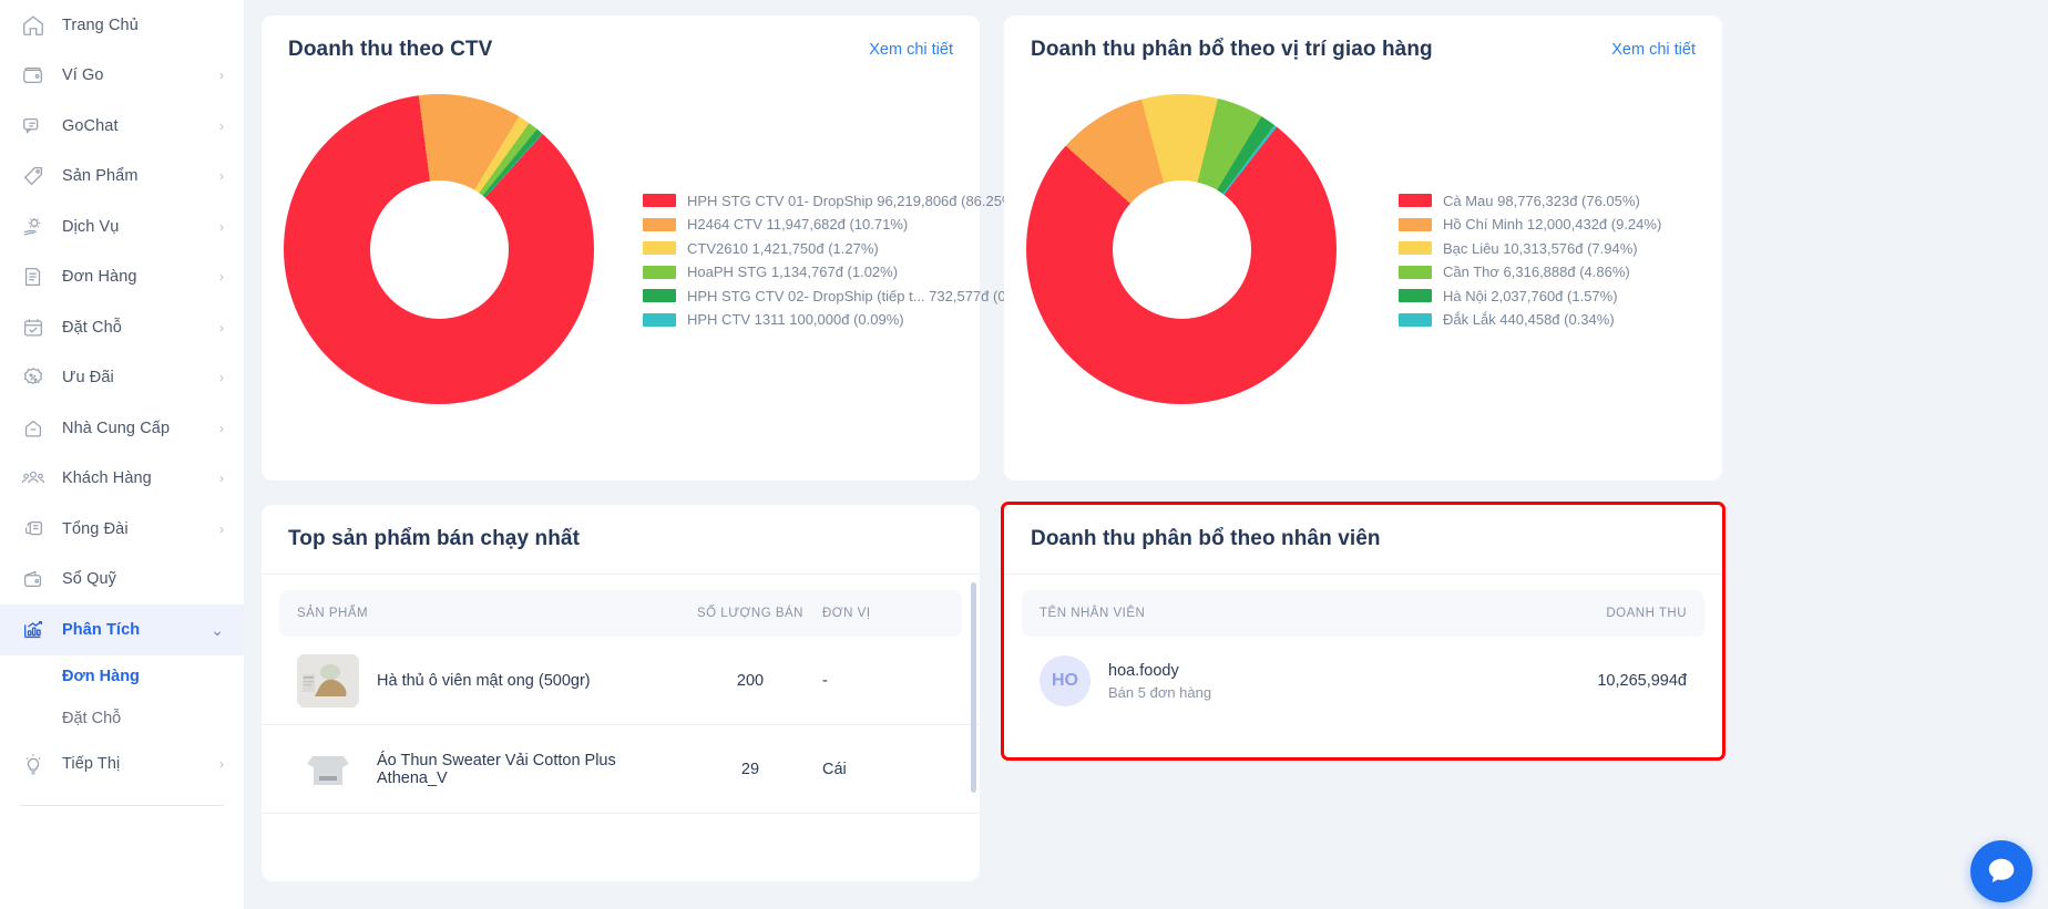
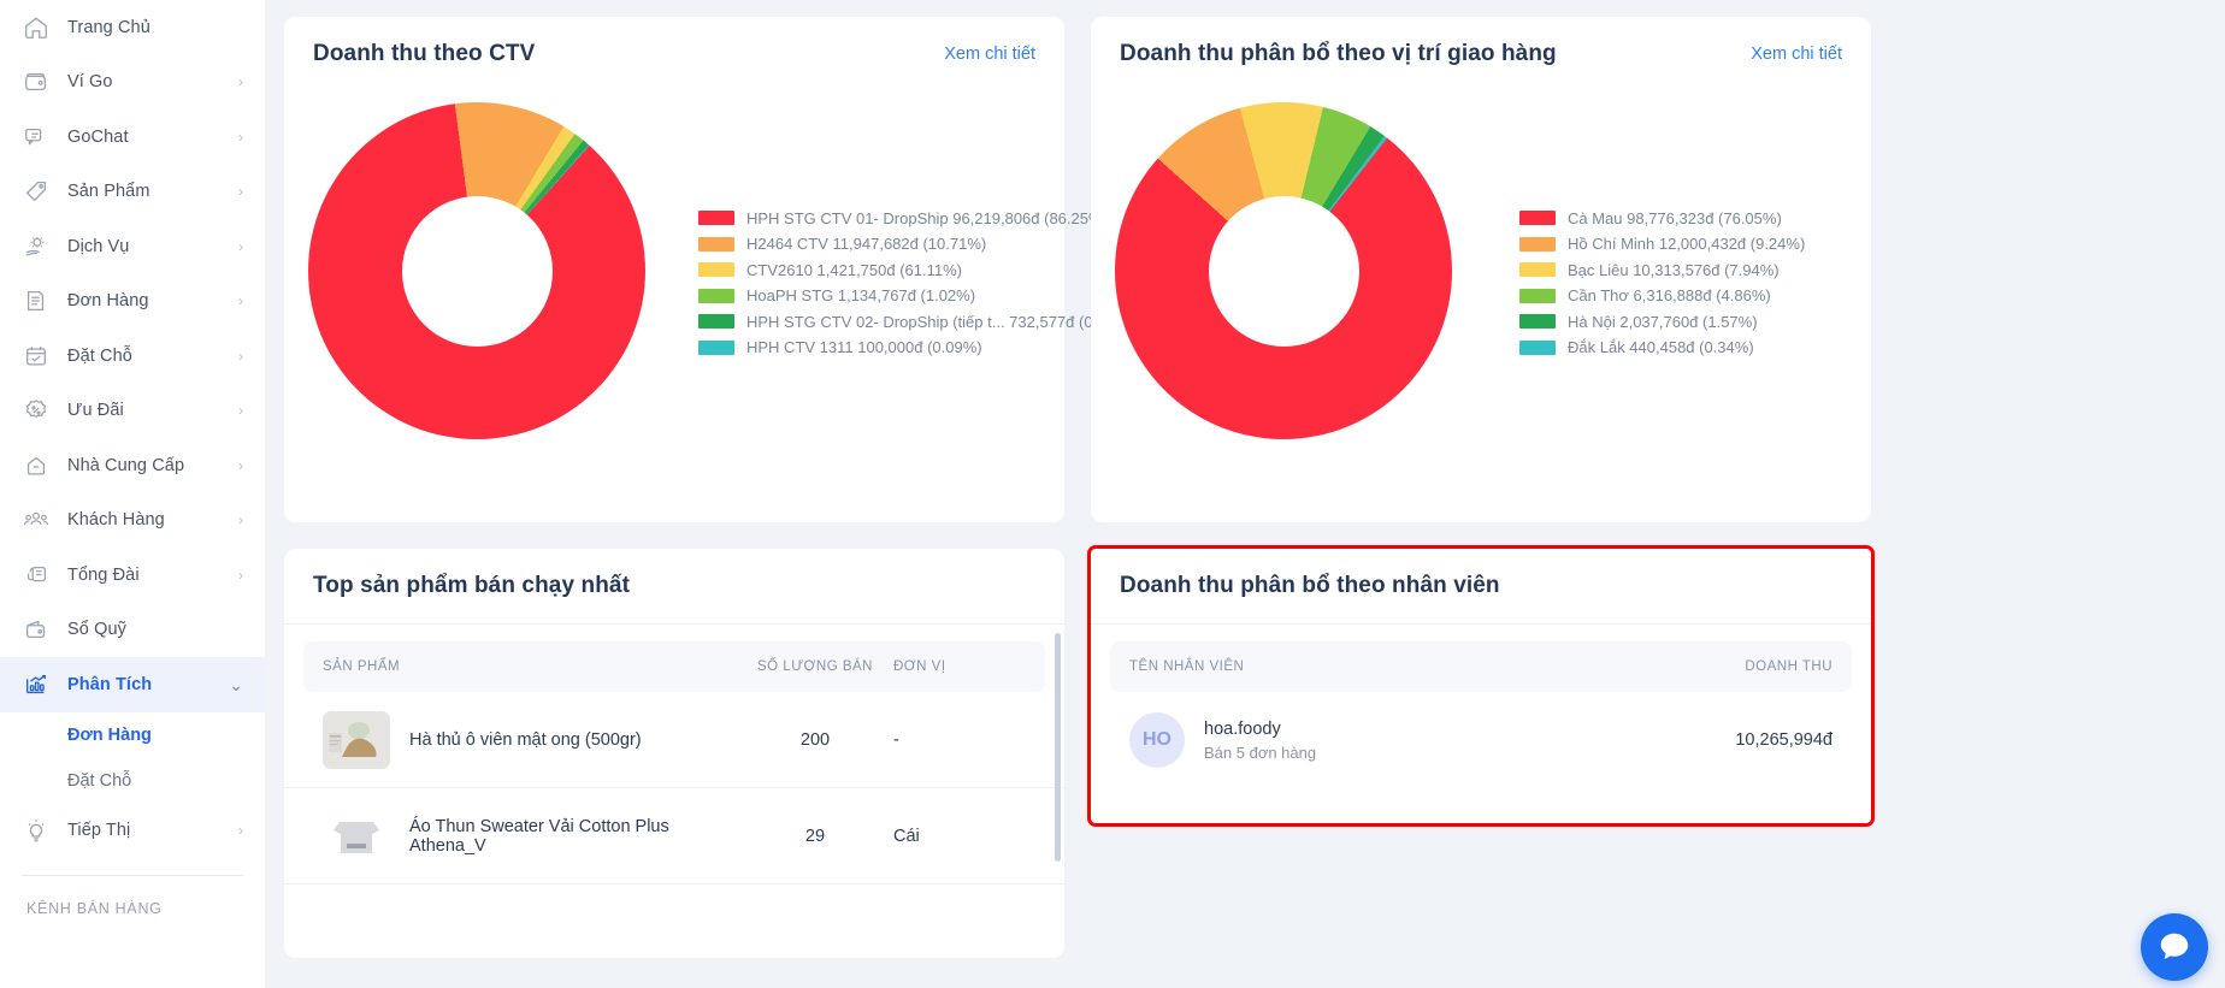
  Trang Chủ
  Ví Go
  ›
  GoChat
  ›
  Sản Phẩm
  ›
  Dịch Vụ
  ›
  Đơn Hàng
  ›
  Đặt Chỗ
  ›
  Ưu Đãi
  ›
  Nhà Cung Cấp
  ›
  Khách Hàng
  ›
  Tổng Đài
  ›
  Sổ Quỹ
  Phân Tích
  ⌄
  Đơn Hàng
  Đặt Chỗ
  Tiếp Thị
  ›
+ KÊNH BÁN HÀNG
  Doanh thu theo CTV
  Xem chi tiết
  HPH STG CTV 01- DropShip 96,219,806đ (86.25
  H2464 CTV 11,947,682đ (10.71%)
- CTV2610 1,421,750đ (1.27%)
+ CTV2610 1,421,750đ (61.11%)
  HoaPH STG 1,134,767đ (1.02%)
  HPH STG CTV 02- DropShip (tiếp t... 732,577đ (0
  HPH CTV 1311 100,000đ (0.09%)
  Doanh thu phân bổ theo vị trí giao hàng
  Xem chi tiết
  Cà Mau 98,776,323đ (76.05%)
  Hồ Chí Minh 12,000,432đ (9.24%)
  Bạc Liêu 10,313,576đ (7.94%)
  Cần Thơ 6,316,888đ (4.86%)
  Hà Nội 2,037,760đ (1.57%)
  Đắk Lắk 440,458đ (0.34%)
  Top sản phẩm bán chạy nhất
  SẢN PHẨM
  SỐ LƯỢNG BÁN
  ĐƠN VỊ
  Hà thủ ô viên mật ong (500gr)
  200
  -
  Áo Thun Sweater Vải Cotton Plus Athena_V
  29
  Cái
  Doanh thu phân bổ theo nhân viên
  TÊN NHÂN VIÊN
  DOANH THU
  HO
  hoa.foody
  Bán 5 đơn hàng
  10,265,994đ
